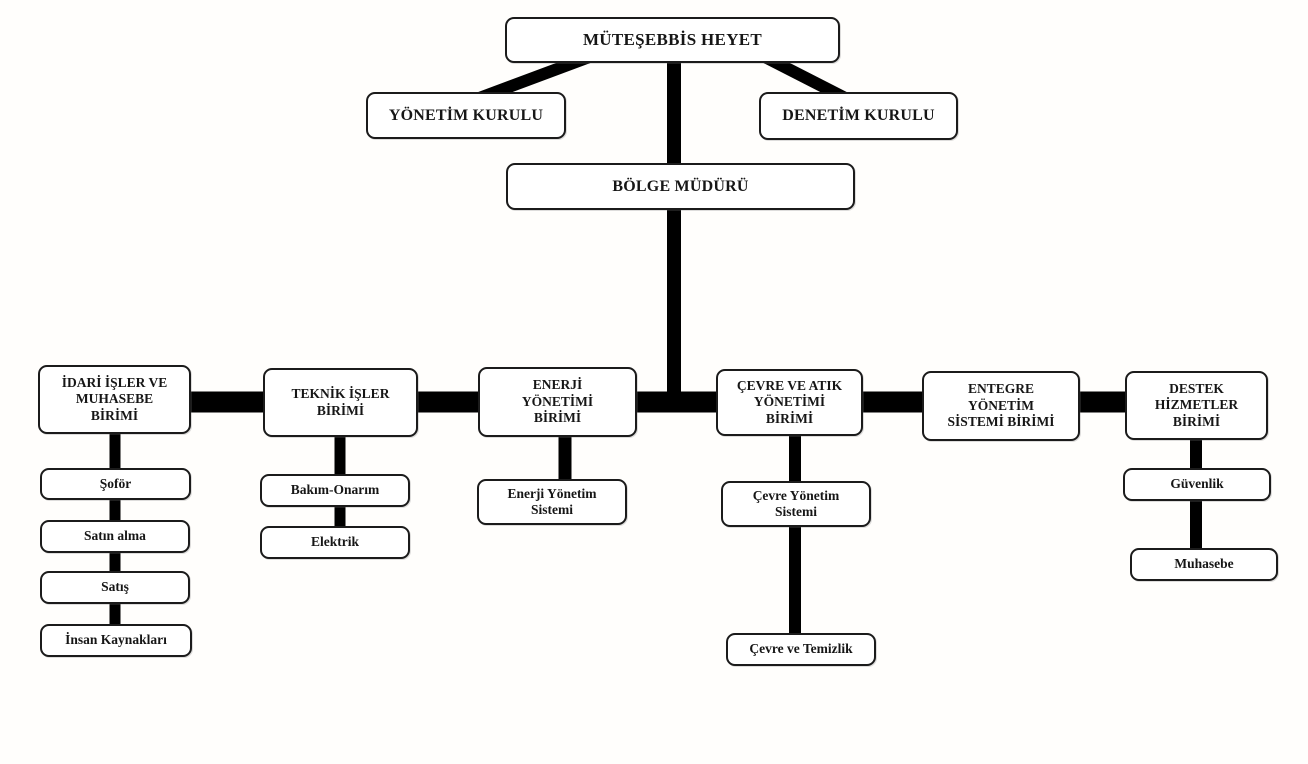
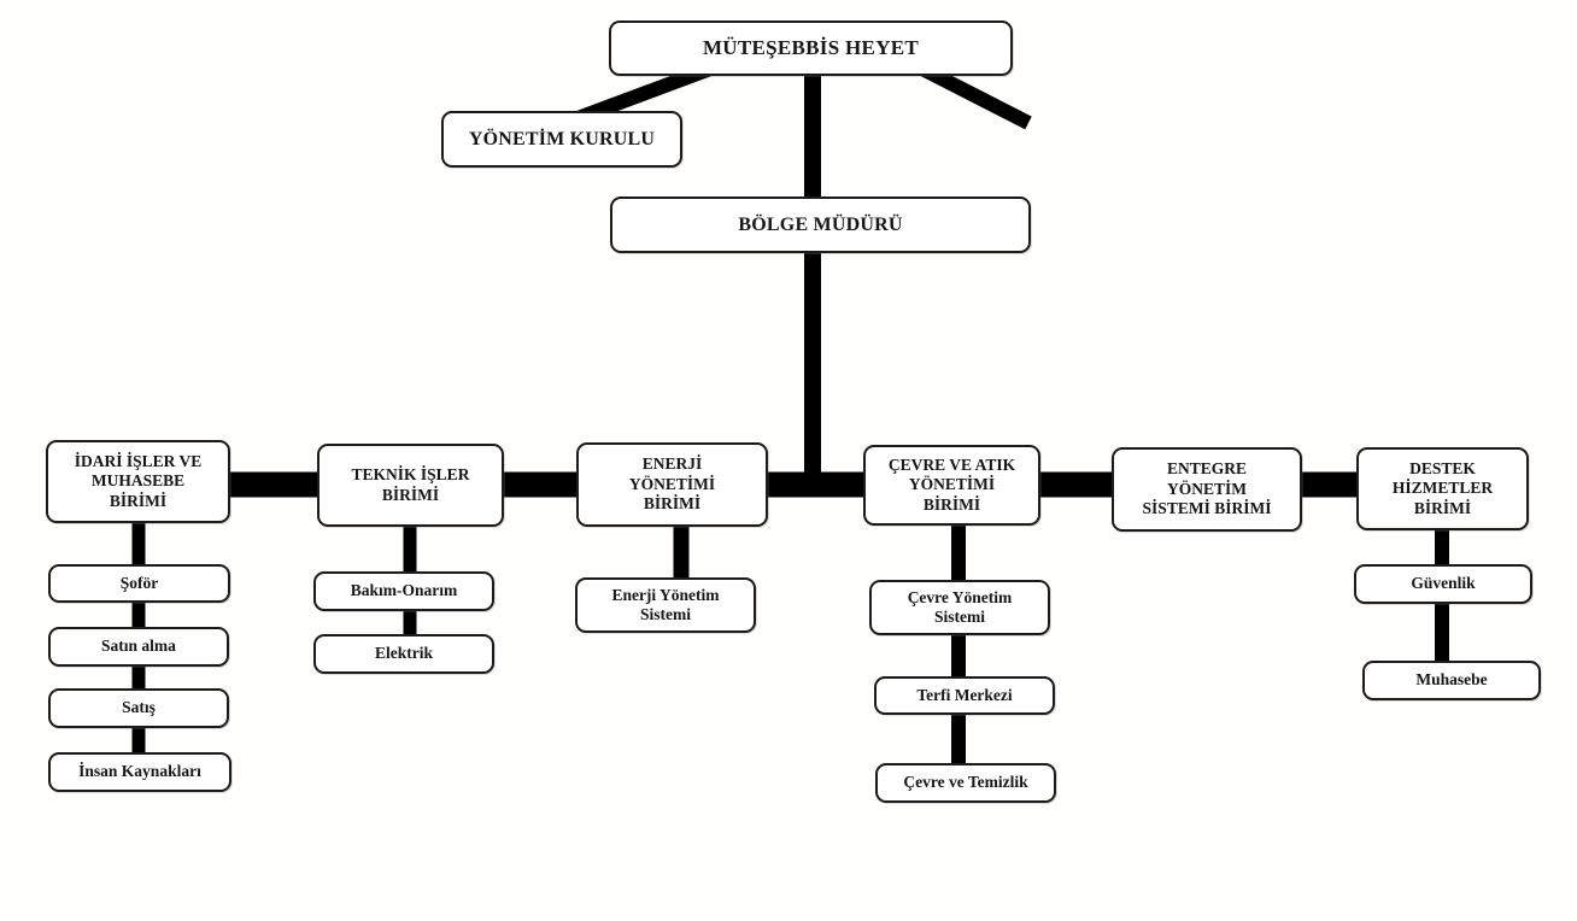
  MÜTEŞEBBİS HEYET
  YÖNETİM KURULU
- DENETİM KURULU
  BÖLGE MÜDÜRÜ
  İDARİ İŞLER VE
  MUHASEBE
  BİRİMİ
  TEKNİK İŞLER
  BİRİMİ
  ENERJİ
  YÖNETİMİ
  BİRİMİ
  ÇEVRE VE ATIK
  YÖNETİMİ
  BİRİMİ
  ENTEGRE
  YÖNETİM
  SİSTEMİ BİRİMİ
  DESTEK
  HİZMETLER
  BİRİMİ
  Şoför
  Satın alma
  Satış
  İnsan Kaynakları
  Bakım-Onarım
  Elektrik
  Enerji Yönetim
  Sistemi
  Çevre Yönetim
  Sistemi
+ Terfi Merkezi
  Çevre ve Temizlik
  Güvenlik
  Muhasebe
